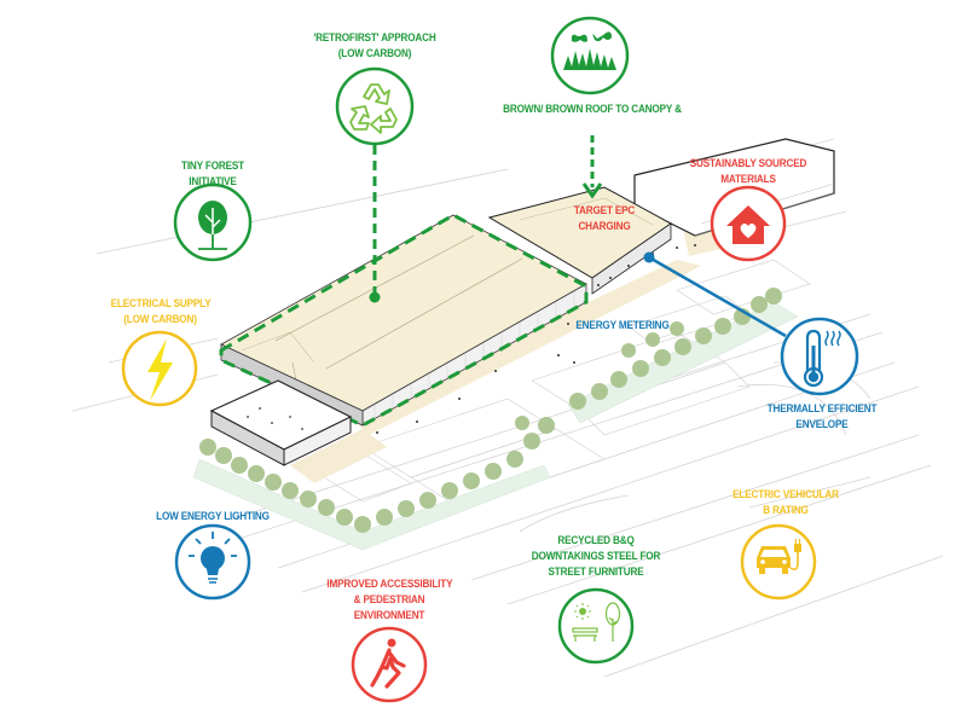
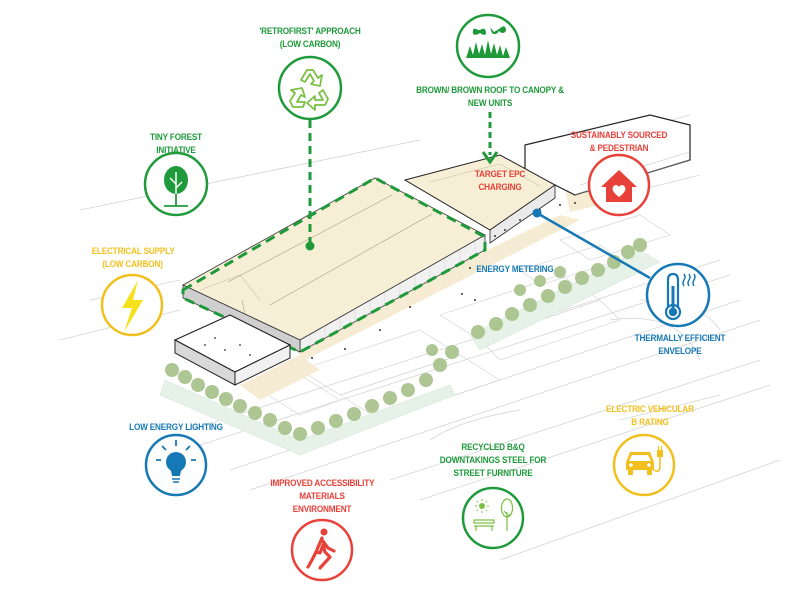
  'RETROFIRST' APPROACH
  (LOW CARBON)
  BROWN/ BROWN ROOF TO CANOPY &
+ NEW UNITS
  TINY FOREST
  INITIATIVE
  SUSTAINABLY SOURCED
- MATERIALS
+ & PEDESTRIAN
  TARGET EPC
  CHARGING
  ELECTRICAL SUPPLY
  (LOW CARBON)
  ENERGY METERING
  THERMALLY EFFICIENT
  ENVELOPE
  LOW ENERGY LIGHTING
  IMPROVED ACCESSIBILITY
- & PEDESTRIAN
+ MATERIALS
  ENVIRONMENT
  RECYCLED B&Q
  DOWNTAKINGS STEEL FOR
  STREET FURNITURE
  ELECTRIC VEHICULAR
  B RATING
